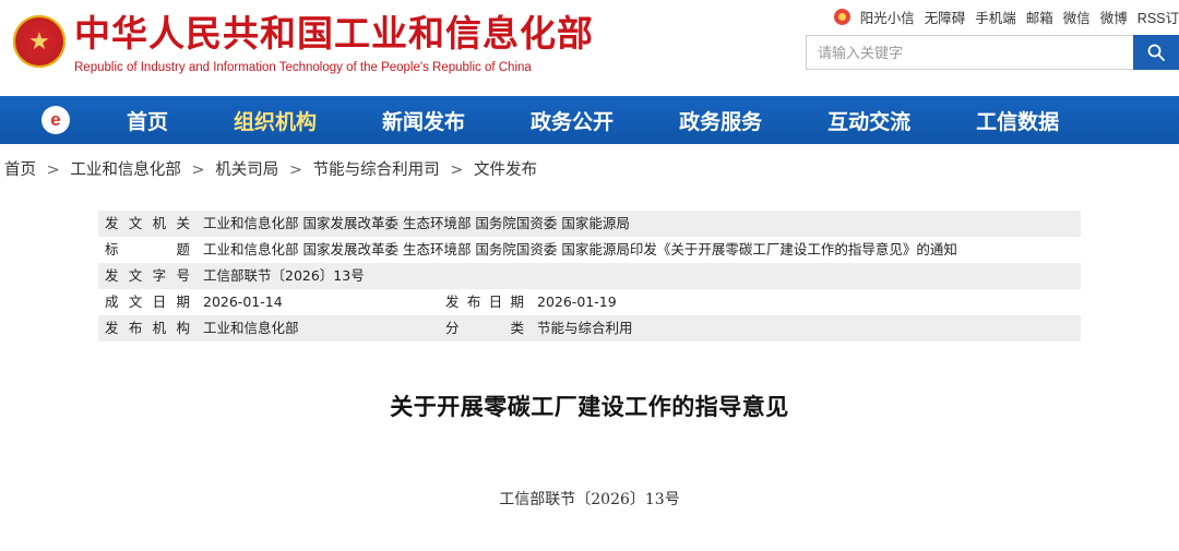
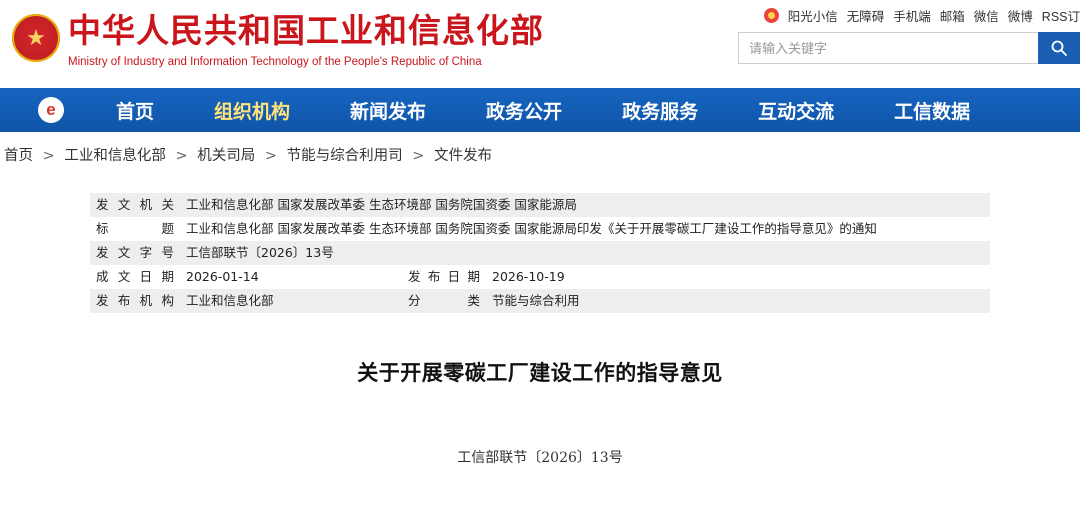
  ★
  中华人民共和国工业和信息化部
- Republic of Industry and Information Technology of the People's Republic of China
+ Ministry of Industry and Information Technology of the People's Republic of China
  阳光小信
  无障碍
  手机端
  邮箱
  微信
  微博
  RSS订
  请输入关键字
  e
  首页
  组织机构
  新闻发布
  政务公开
  政务服务
  互动交流
  工信数据
  首页 > 工业和信息化部 > 机关司局 > 节能与综合利用司 > 文件发布
  发文机关	工业和信息化部 国家发展改革委 生态环境部 国务院国资委 国家能源局
  标题	工业和信息化部 国家发展改革委 生态环境部 国务院国资委 国家能源局印发《关于开展零碳工厂建设工作的指导意见》的通知
  发文字号	工信部联节〔2026〕13号
- 成文日期	2026-01-14	发布日期	2026-01-19
+ 成文日期	2026-01-14	发布日期	2026-10-19
  发布机构	工业和信息化部	分类	节能与综合利用
  关于开展零碳工厂建设工作的指导意见
  工信部联节〔2026〕13号
